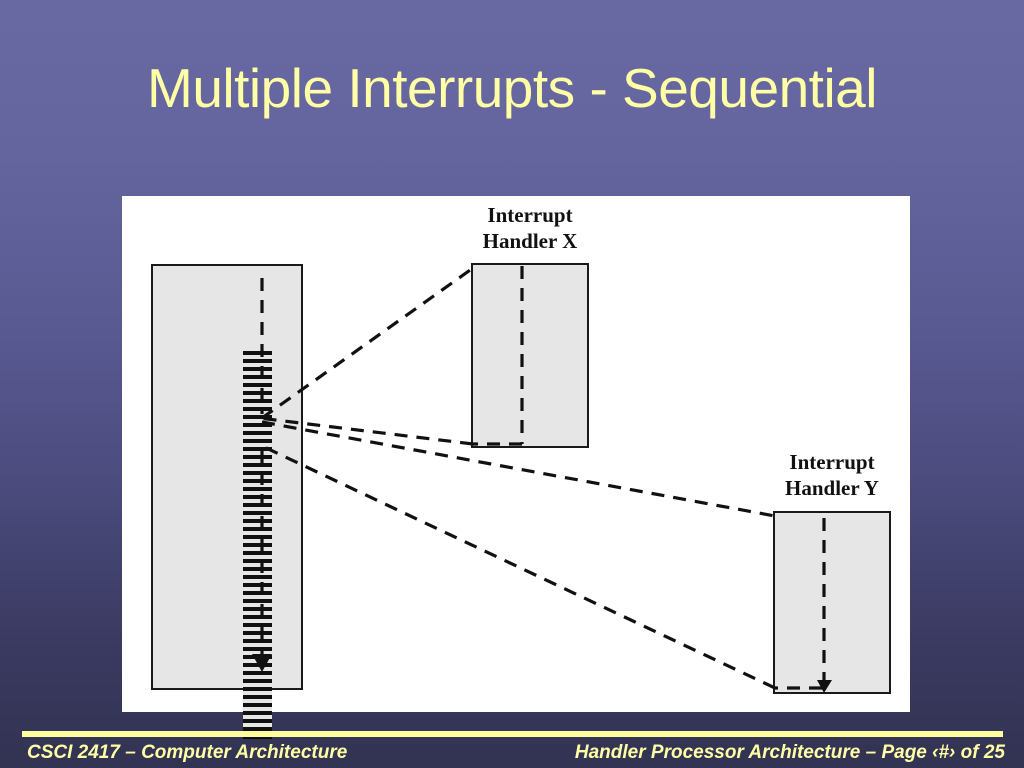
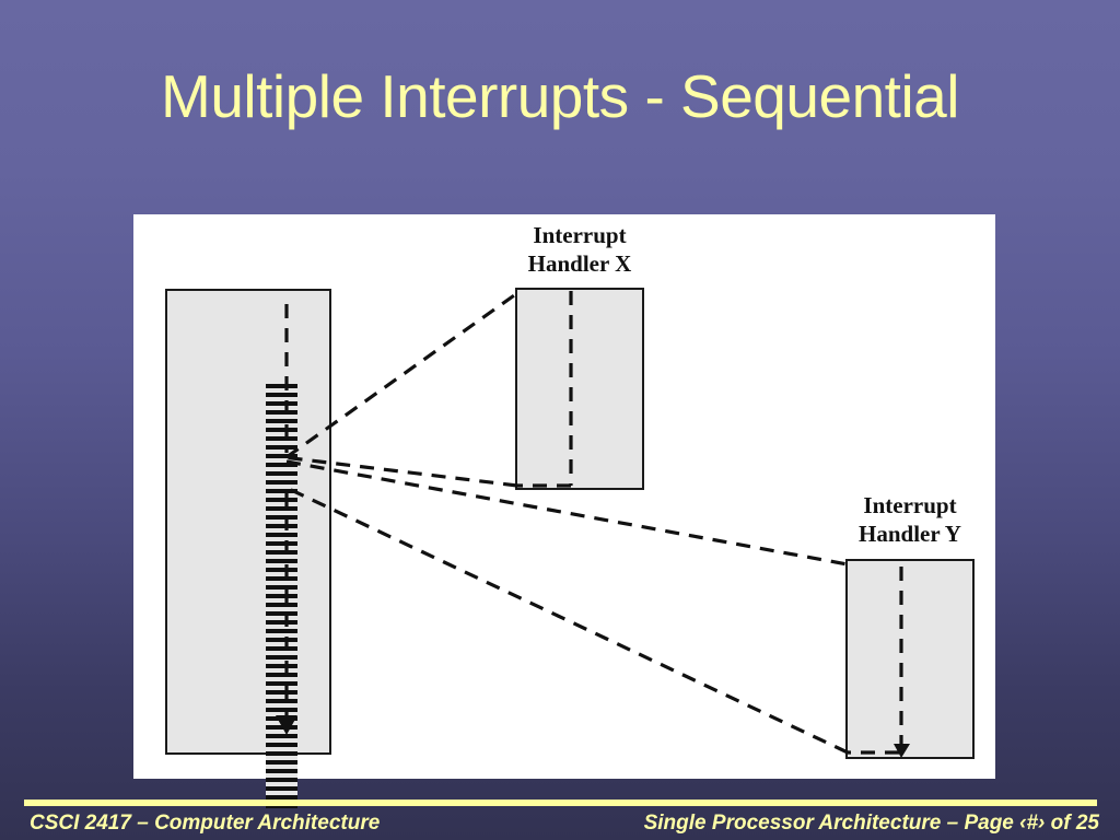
  Multiple Interrupts - Sequential
  Interrupt
  Handler X
  Interrupt
  Handler Y
  CSCI 2417 – Computer Architecture
- Handler Processor Architecture – Page ‹#› of 25
+ Single Processor Architecture – Page ‹#› of 25
